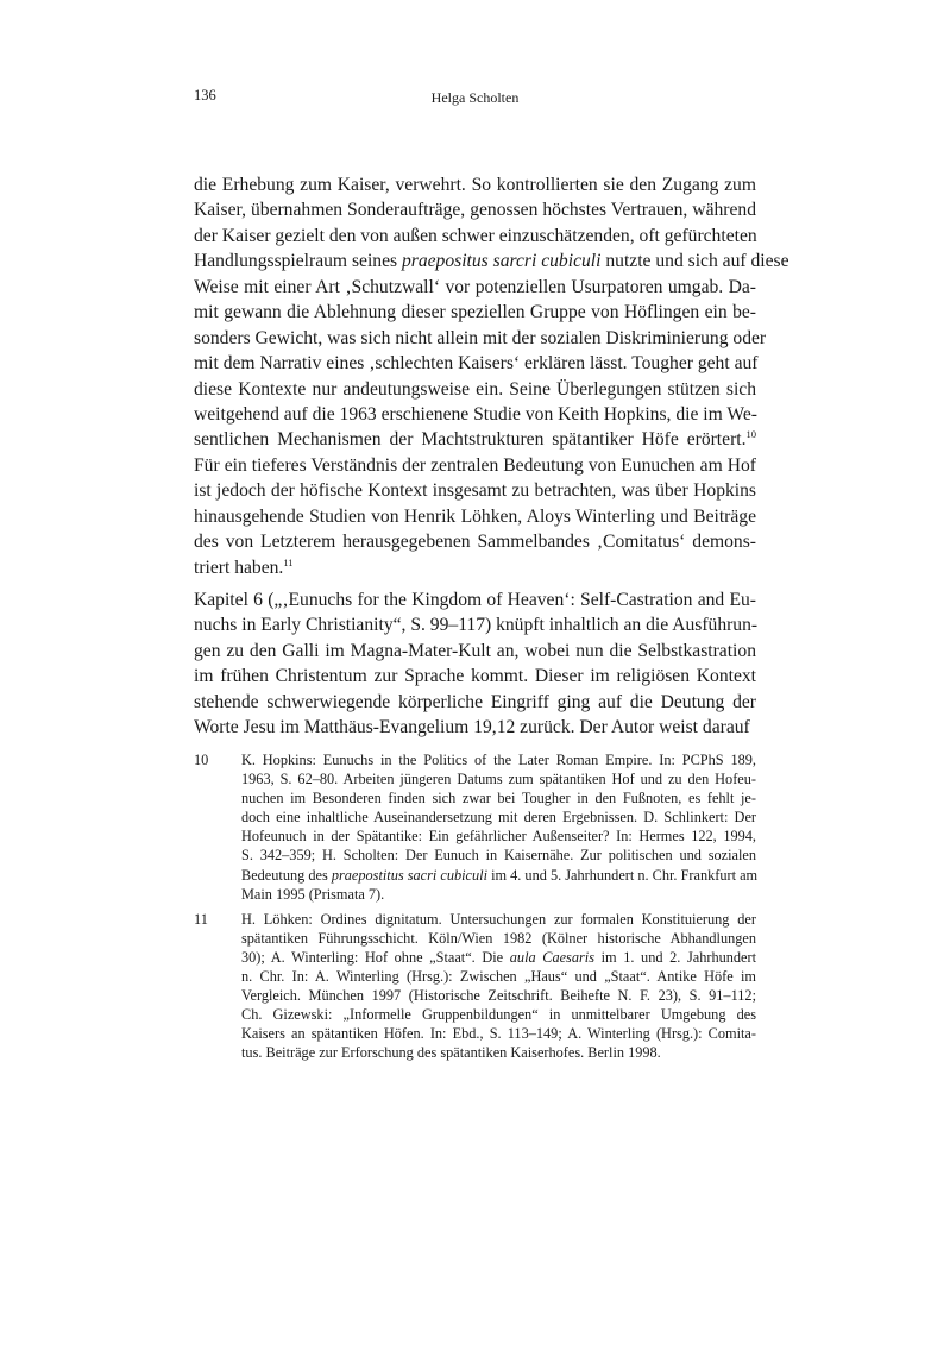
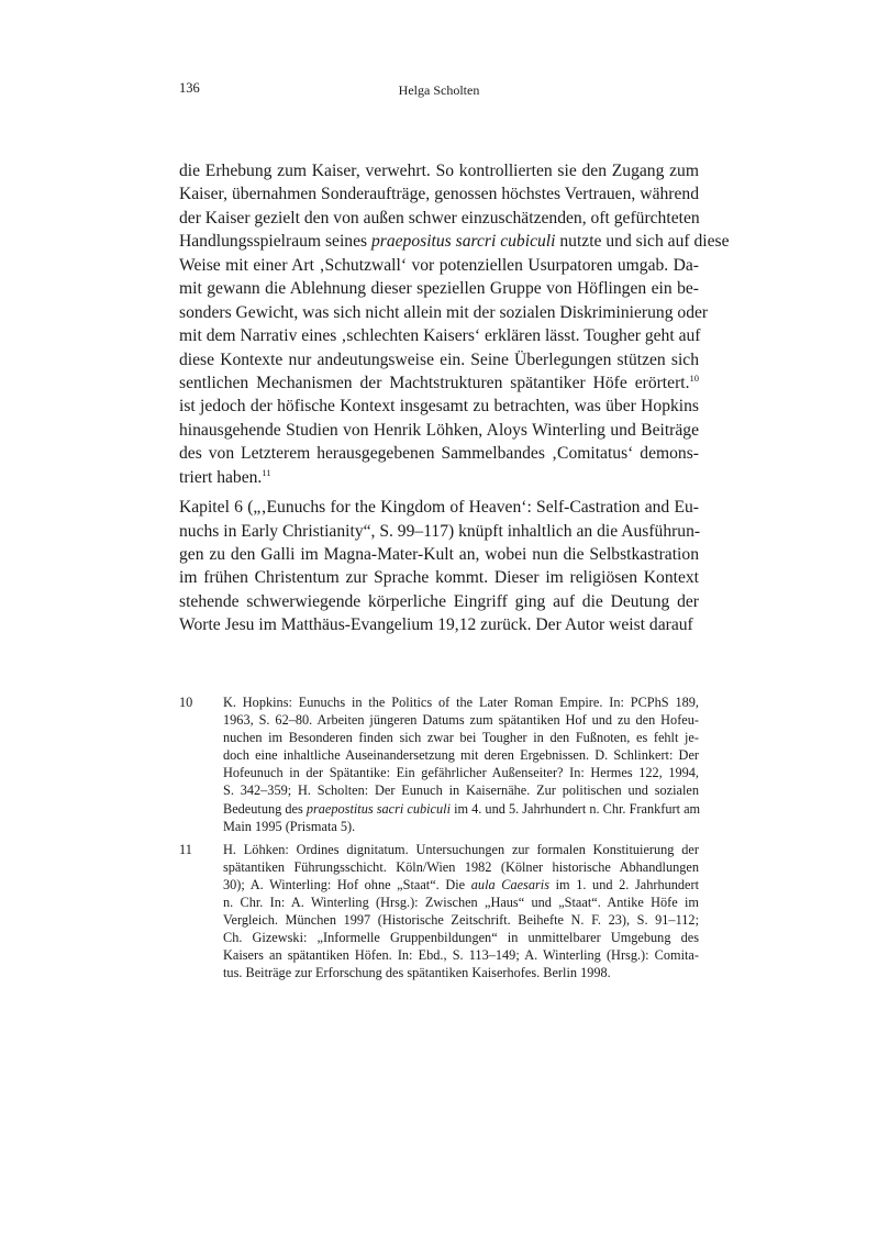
  136
  Helga Scholten
  die Erhebung zum Kaiser, verwehrt. So kontrollierten sie den Zugang zum
  Kaiser, übernahmen Sonderaufträge, genossen höchstes Vertrauen, während
  der Kaiser gezielt den von außen schwer einzuschätzenden, oft gefürchteten
  Handlungsspielraum seines praepositus sarcri cubiculi nutzte und sich auf diese
  Weise mit einer Art ‚Schutzwall‘ vor potenziellen Usurpatoren umgab. Da-
  mit gewann die Ablehnung dieser speziellen Gruppe von Höflingen ein be-
  sonders Gewicht, was sich nicht allein mit der sozialen Diskriminierung oder
  mit dem Narrativ eines ‚schlechten Kaisers‘ erklären lässt. Tougher geht auf
  diese Kontexte nur andeutungsweise ein. Seine Überlegungen stützen sich
- weitgehend auf die 1963 erschienene Studie von Keith Hopkins, die im We-
  sentlichen Mechanismen der Machtstrukturen spätantiker Höfe erörtert.10
- Für ein tieferes Verständnis der zentralen Bedeutung von Eunuchen am Hof
  ist jedoch der höfische Kontext insgesamt zu betrachten, was über Hopkins
  hinausgehende Studien von Henrik Löhken, Aloys Winterling und Beiträge
  des von Letzterem herausgegebenen Sammelbandes ‚Comitatus‘ demons-
  triert haben.11
  Kapitel 6 („‚Eunuchs for the Kingdom of Heaven‘: Self-Castration and Eu-
  nuchs in Early Christianity“, S. 99–117) knüpft inhaltlich an die Ausführun-
  gen zu den Galli im Magna-Mater-Kult an, wobei nun die Selbstkastration
  im frühen Christentum zur Sprache kommt. Dieser im religiösen Kontext
  stehende schwerwiegende körperliche Eingriff ging auf die Deutung der
  Worte Jesu im Matthäus-Evangelium 19,12 zurück. Der Autor weist darauf
  10
  K. Hopkins: Eunuchs in the Politics of the Later Roman Empire. In: PCPhS 189,
  1963, S. 62–80. Arbeiten jüngeren Datums zum spätantiken Hof und zu den Hofeu-
  nuchen im Besonderen finden sich zwar bei Tougher in den Fußnoten, es fehlt je-
  doch eine inhaltliche Auseinandersetzung mit deren Ergebnissen. D. Schlinkert: Der
  Hofeunuch in der Spätantike: Ein gefährlicher Außenseiter? In: Hermes 122, 1994,
  S. 342–359; H. Scholten: Der Eunuch in Kaisernähe. Zur politischen und sozialen
  Bedeutung des praepostitus sacri cubiculi im 4. und 5. Jahrhundert n. Chr. Frankfurt am
- Main 1995 (Prismata 7).
+ Main 1995 (Prismata 5).
  11
  H. Löhken: Ordines dignitatum. Untersuchungen zur formalen Konstituierung der
  spätantiken Führungsschicht. Köln/Wien 1982 (Kölner historische Abhandlungen
  30); A. Winterling: Hof ohne „Staat“. Die aula Caesaris im 1. und 2. Jahrhundert
  n. Chr. In: A. Winterling (Hrsg.): Zwischen „Haus“ und „Staat“. Antike Höfe im
  Vergleich. München 1997 (Historische Zeitschrift. Beihefte N. F. 23), S. 91–112;
  Ch. Gizewski: „Informelle Gruppenbildungen“ in unmittelbarer Umgebung des
  Kaisers an spätantiken Höfen. In: Ebd., S. 113–149; A. Winterling (Hrsg.): Comita-
  tus. Beiträge zur Erforschung des spätantiken Kaiserhofes. Berlin 1998.
